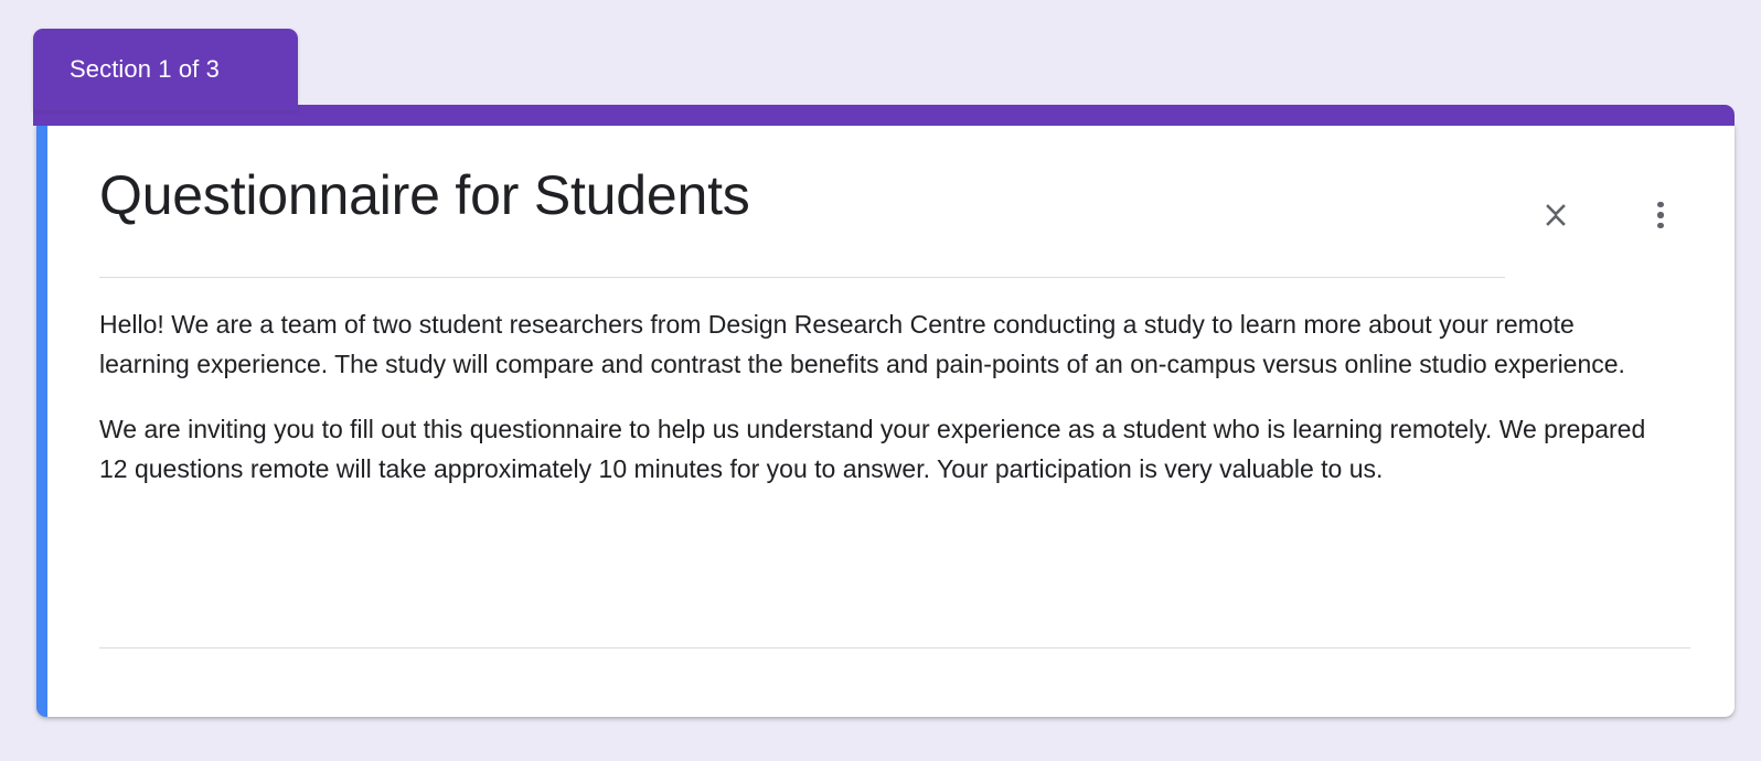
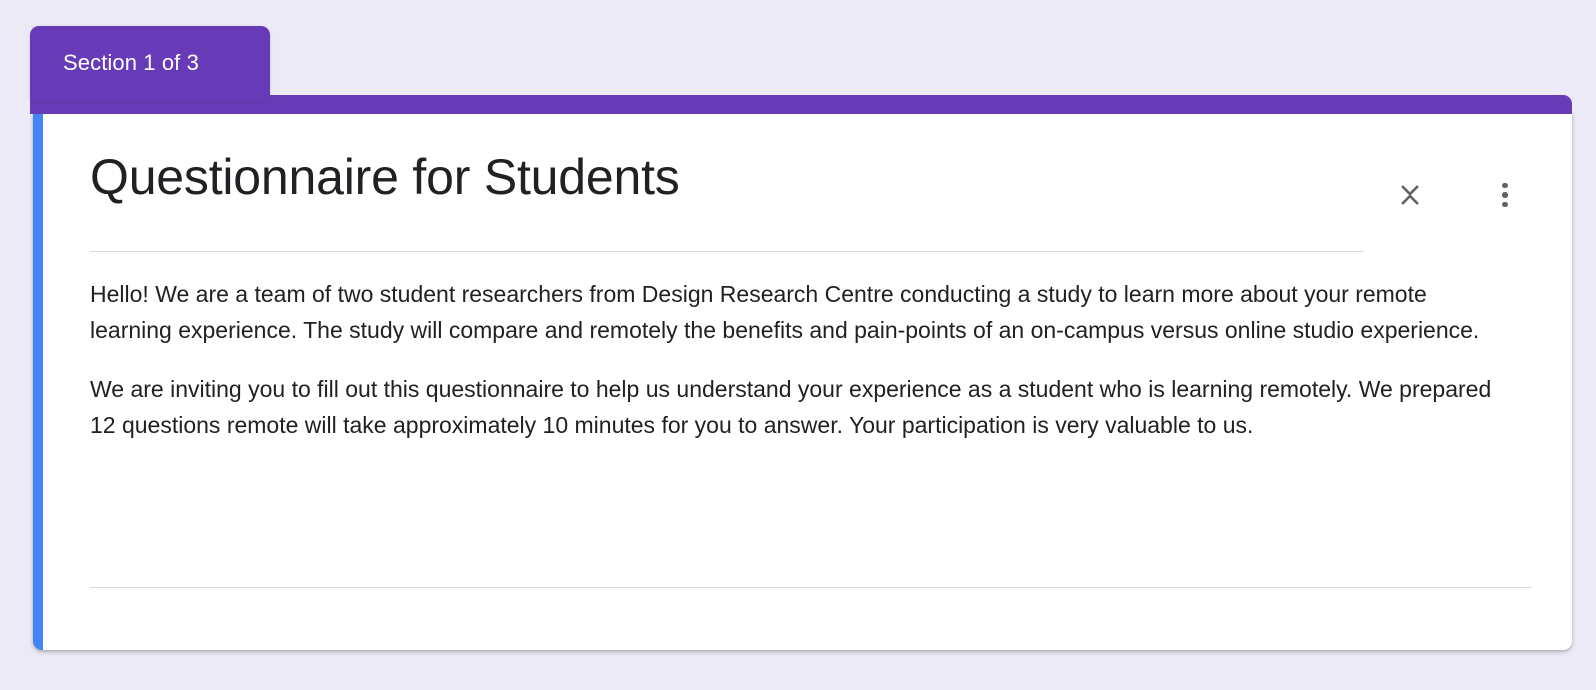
  Section 1 of 3
  Questionnaire for Students
- Hello! We are a team of two student researchers from Design Research Centre conducting a study to learn more about your remote learning experience. The study will compare and contrast the benefits and pain-points of an on-campus versus online studio experience.
+ Hello! We are a team of two student researchers from Design Research Centre conducting a study to learn more about your remote learning experience. The study will compare and remotely the benefits and pain-points of an on-campus versus online studio experience.
  We are inviting you to fill out this questionnaire to help us understand your experience as a student who is learning remotely. We prepared 12 questions remote will take approximately 10 minutes for you to answer. Your participation is very valuable to us.
